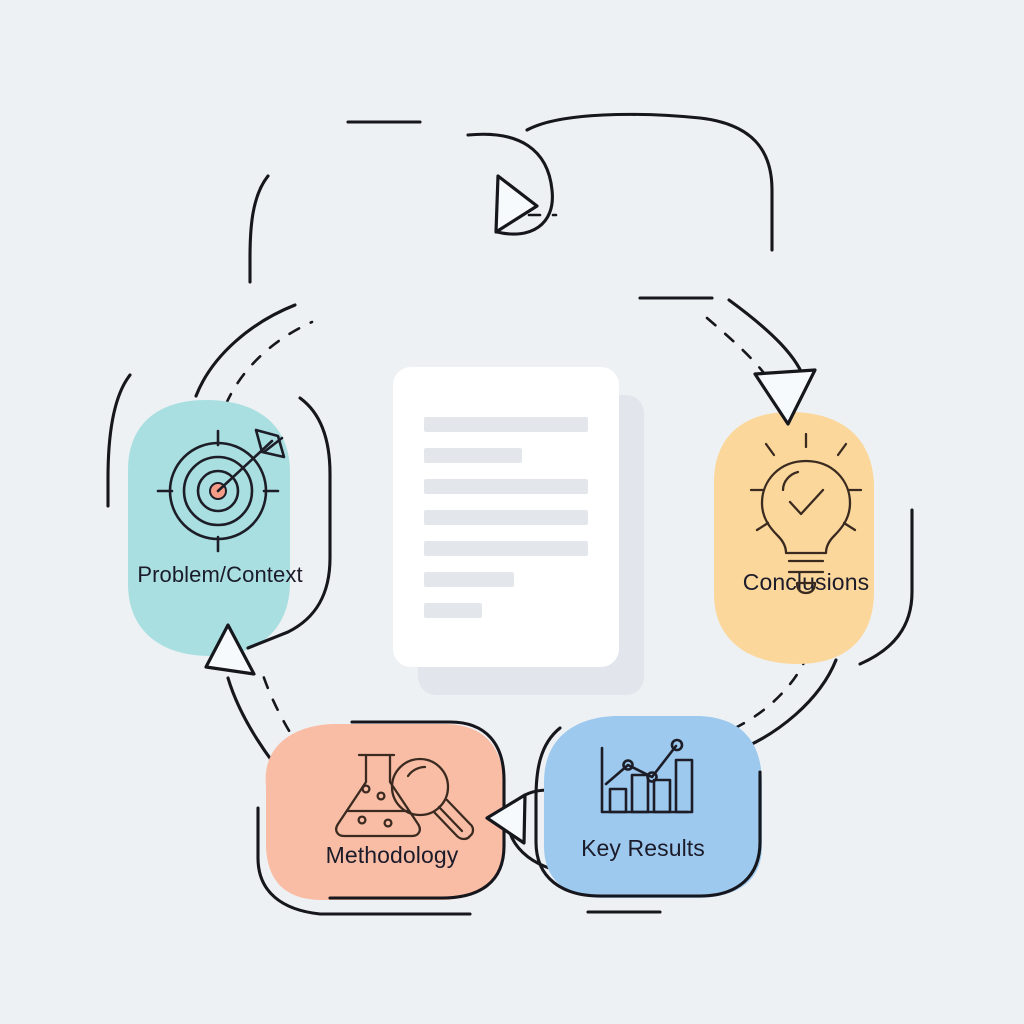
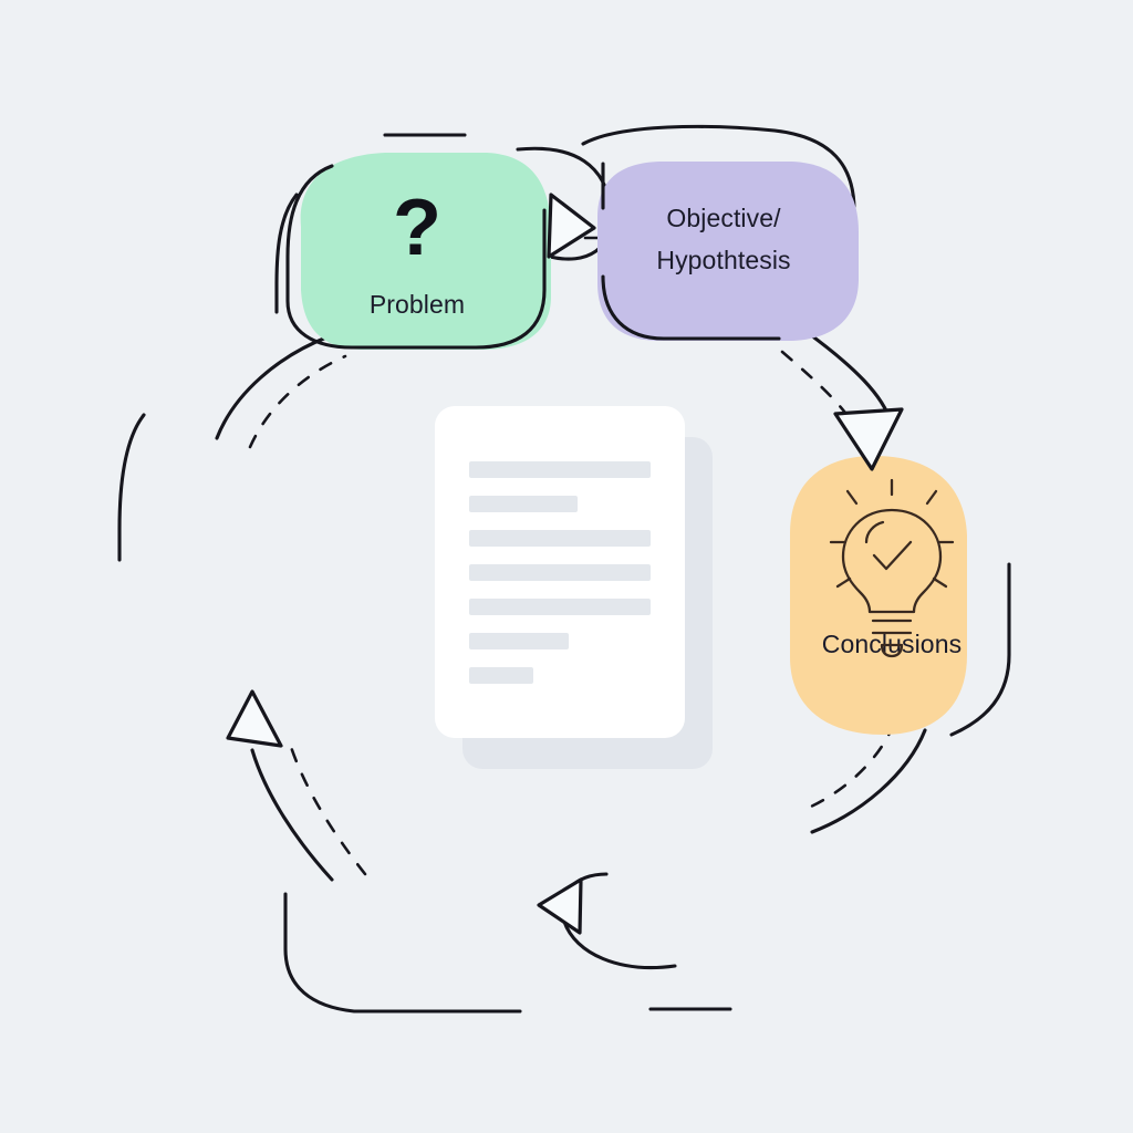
+ ?
+ Problem
+ Objective/
+ Hypothtesis
  Concsions
- Key Results
- Methodology
- Problem/Context
